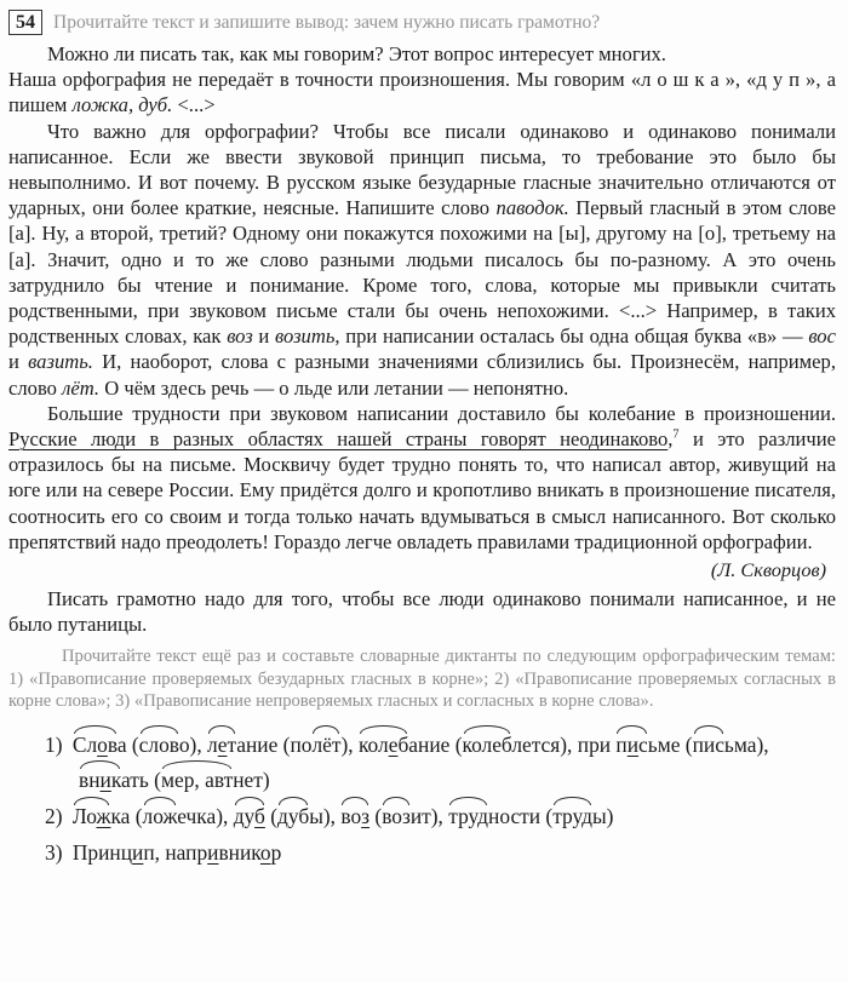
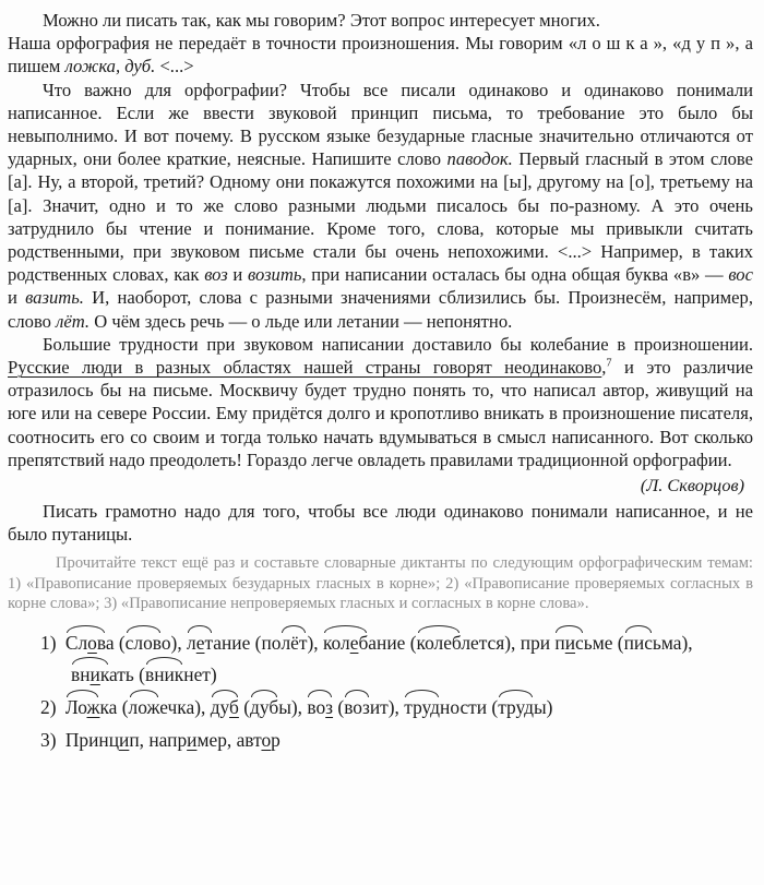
- 54
- Прочитайте текст и запишите вывод: зачем нужно писать грамотно?
  Можно ли писать так, как мы говорим? Этот вопрос интересует многих.
  Наша орфография не передаёт в точности произношения. Мы говорим «лошка», «дуп», а пишем ложка, дуб. <...>
  Что важно для орфографии? Чтобы все писали одинаково и одинаково понимали написанное. Если же ввести звуковой принцип письма, то требование это было бы невыполнимо. И вот почему. В русском языке безударные гласные значительно отличаются от ударных, они более краткие, неясные. Напишите слово паводок. Первый гласный в этом слове [а]. Ну, а второй, третий? Одному они покажутся похожими на [ы], другому на [о], третьему на [а]. Значит, одно и то же слово разными людьми писалось бы по-разному. А это очень затруднило бы чтение и понимание. Кроме того, слова, которые мы привыкли считать родственными, при звуковом письме стали бы очень непохожими. <...> Например, в таких родственных словах, как воз и возить, при написании осталась бы одна общая буква «в» — вос и вазить. И, наоборот, слова с разными значениями сблизились бы. Произнесём, например, слово лёт. О чём здесь речь — о льде или летании — непонятно.
  Большие трудности при звуковом написании доставило бы колебание в произношении. Русские люди в разных областях нашей страны говорят неодинаково,7 и это различие отразилось бы на письме. Москвичу будет трудно понять то, что написал автор, живущий на юге или на севере России. Ему придётся долго и кропотливо вникать в произношение писателя, соотносить его со своим и тогда только начать вдумываться в смысл написанного. Вот сколько препятствий надо преодолеть! Гораздо легче овладеть правилами традиционной орфографии.
  (Л. Скворцов)
  Писать грамотно надо для того, чтобы все люди одинаково понимали написанное, и не было путаницы.
  Прочитайте текст ещё раз и составьте словарные диктанты по следующим орфографическим темам: 1) «Правописание проверяемых безударных гласных в корне»; 2) «Правописание проверяемых согласных в корне слова»; 3) «Правописание непроверяемых гласных и согласных в корне слова».
- 1) Слова (слово), летание (полёт), колебание (колеблется), при письме (письма), вникать (мер, автнет)
+ 1) Слова (слово), летание (полёт), колебание (колеблется), при письме (письма), вникать (вникнет)
  2) Ложка (ложечка), дуб (дубы), воз (возит), трудности (труды)
- 3) Принцип, напривникор
+ 3) Принцип, например, автор
